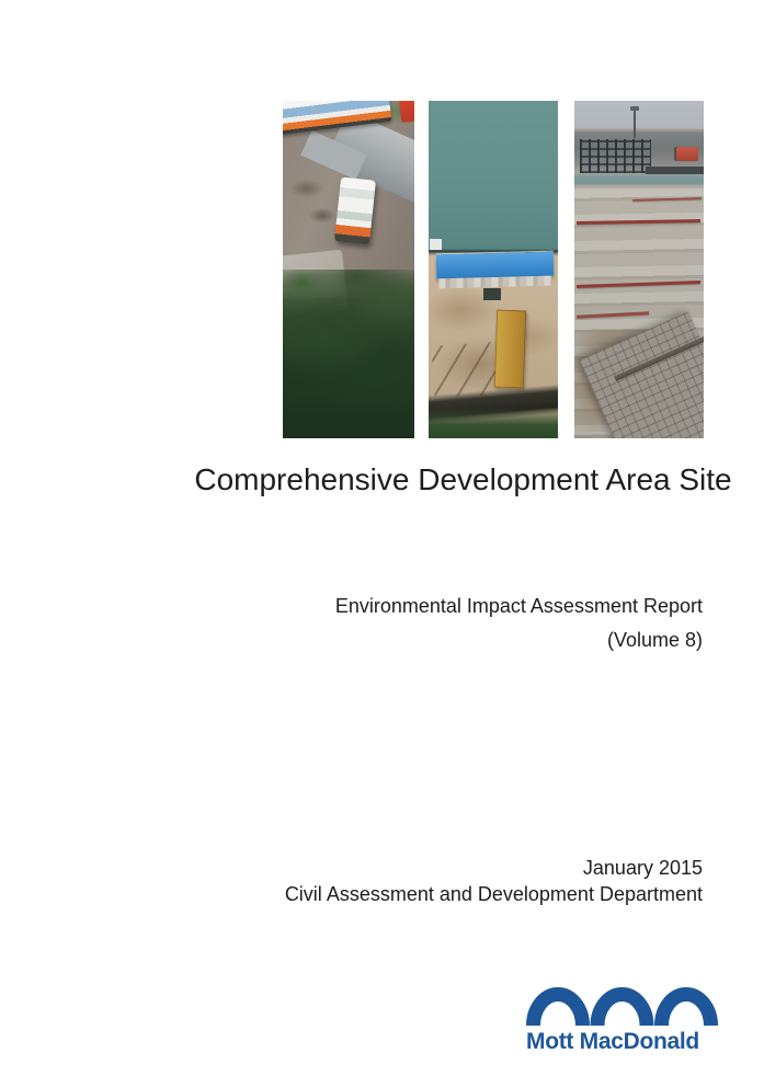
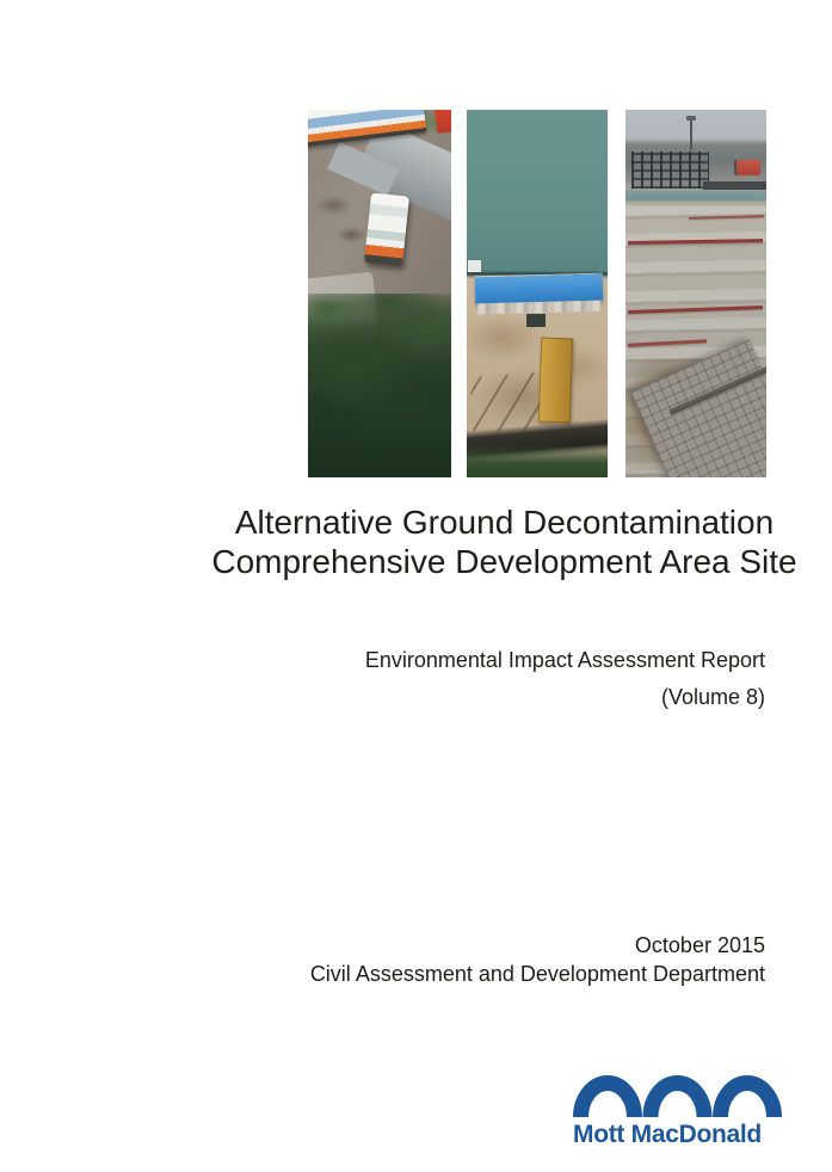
+ Alternative Ground Decontamination
  Comprehensive Development Area Site
  Environmental Impact Assessment Report
  (Volume 8)
- January 2015
+ October 2015
  Civil Assessment and Development Department
  Mott MacDonald
